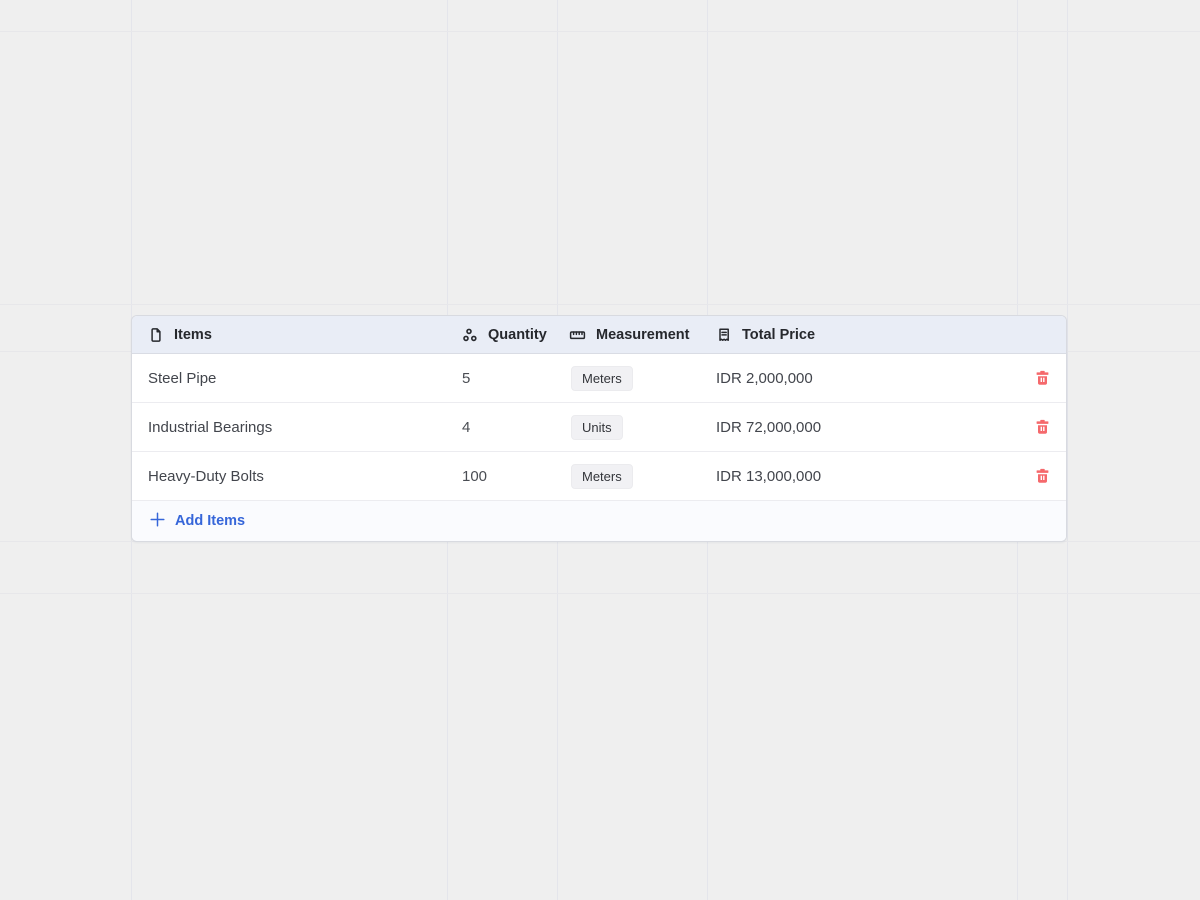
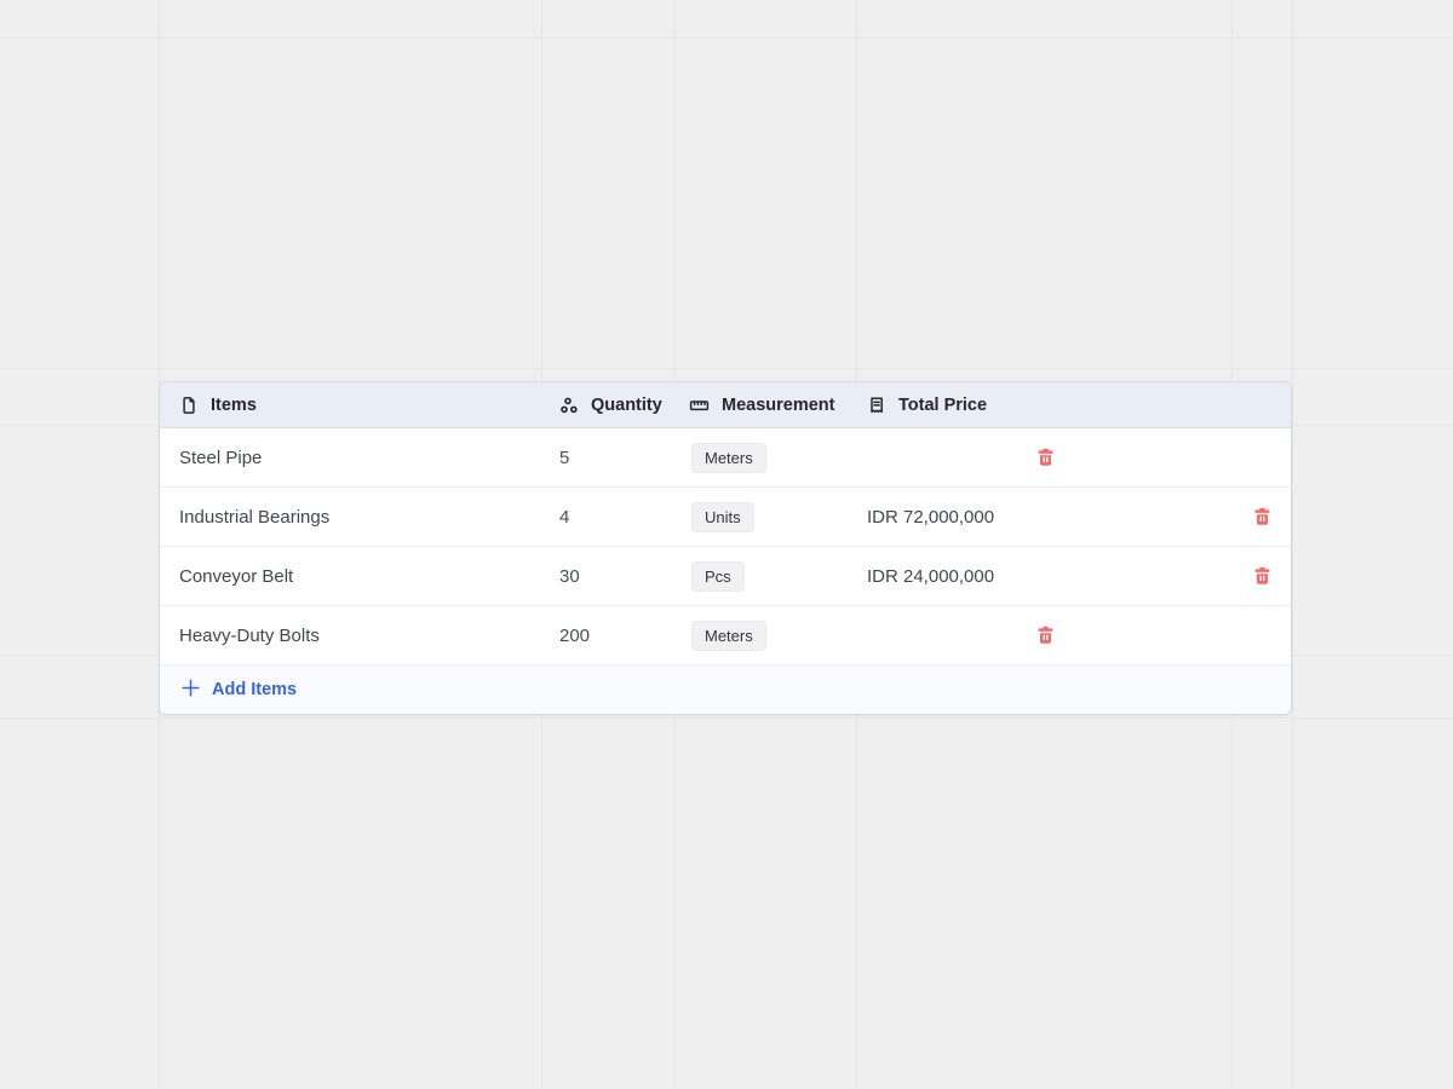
  Items
  Quantity
  Measurement
  Total Price
  Steel Pipe
  5
  Meters
- IDR 2,000,000
  Industrial Bearings
  4
  Units
  IDR 72,000,000
+ Conveyor Belt
+ 30
+ Pcs
+ IDR 24,000,000
  Heavy-Duty Bolts
- 100
+ 200
  Meters
- IDR 13,000,000
  Add Items
